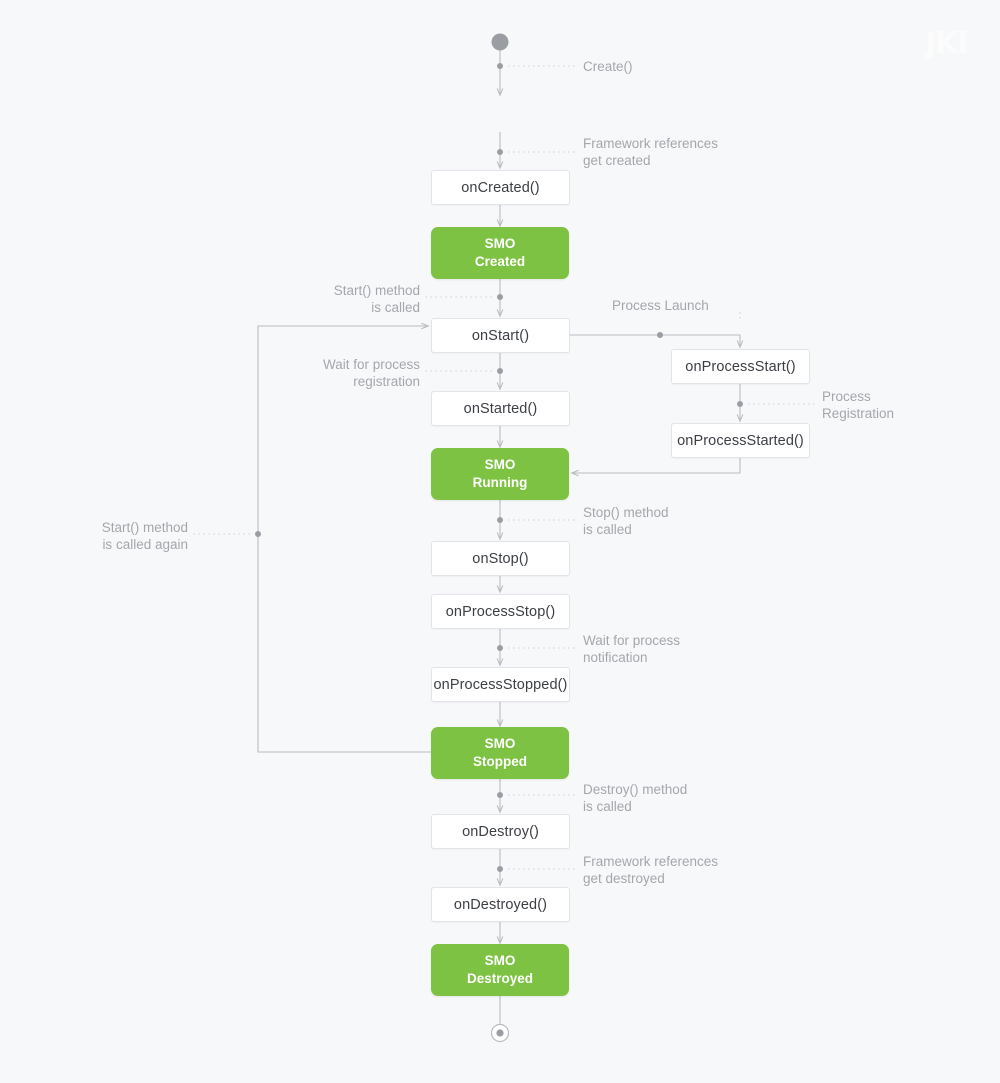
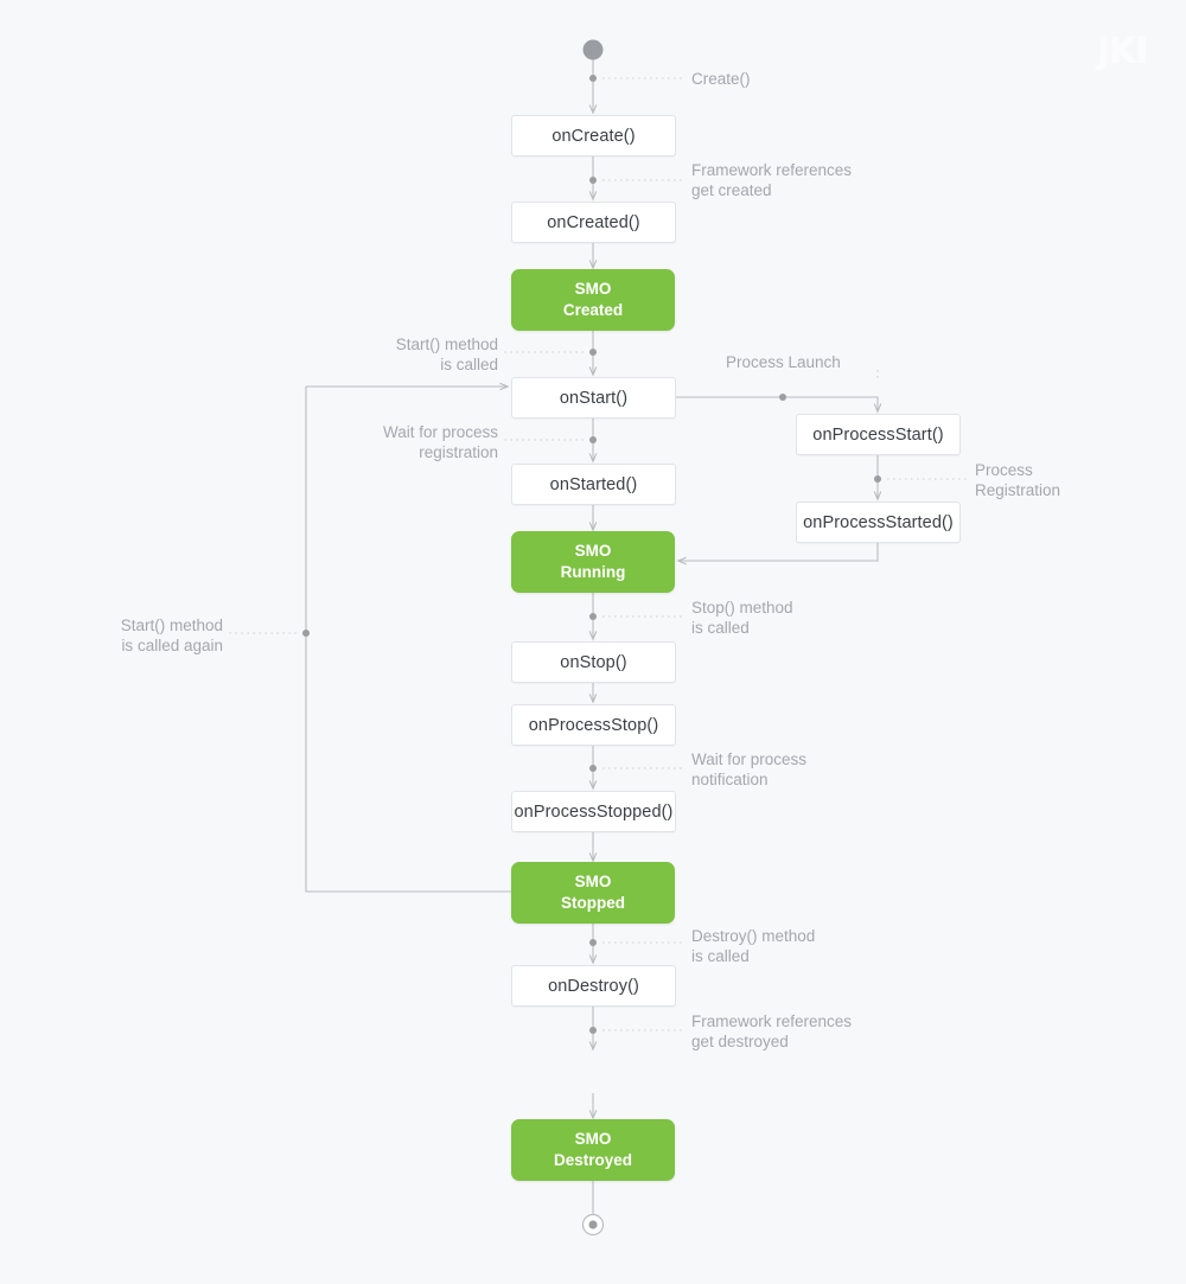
+ onCreate()
  onCreated()
  SMO
  Created
  onStart()
  onStarted()
  SMO
  Running
  onProcessStart()
  onProcessStarted()
  onStop()
  onProcessStop()
  onProcessStopped()
  SMO
  Stopped
  onDestroy()
- onDestroyed()
  SMO
  Destroyed
  Create()
  Framework references
  get created
  Start() method
  is called
  Process Launch
  Wait for process
  registration
  Process
  Registration
  Stop() method
  is called
  Start() method
  is called again
  Wait for process
  notification
  Destroy() method
  is called
  Framework references
  get destroyed
